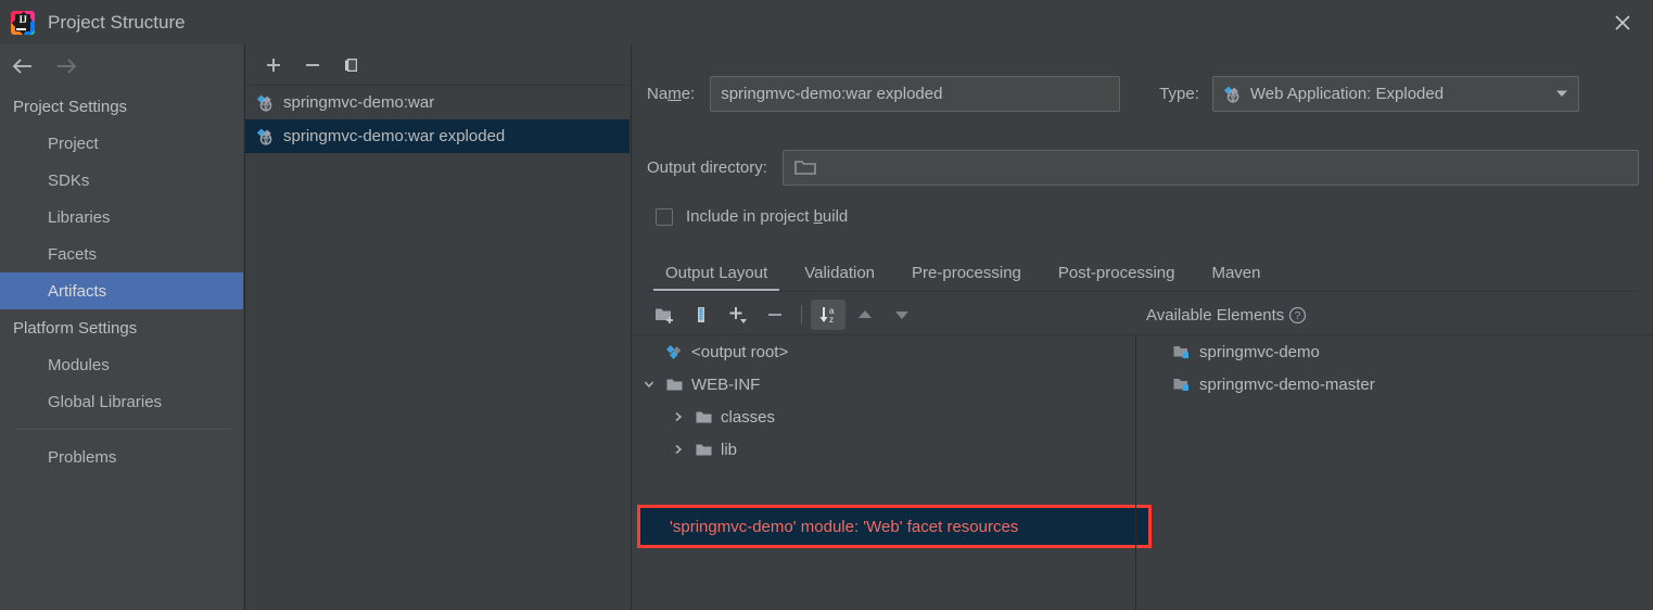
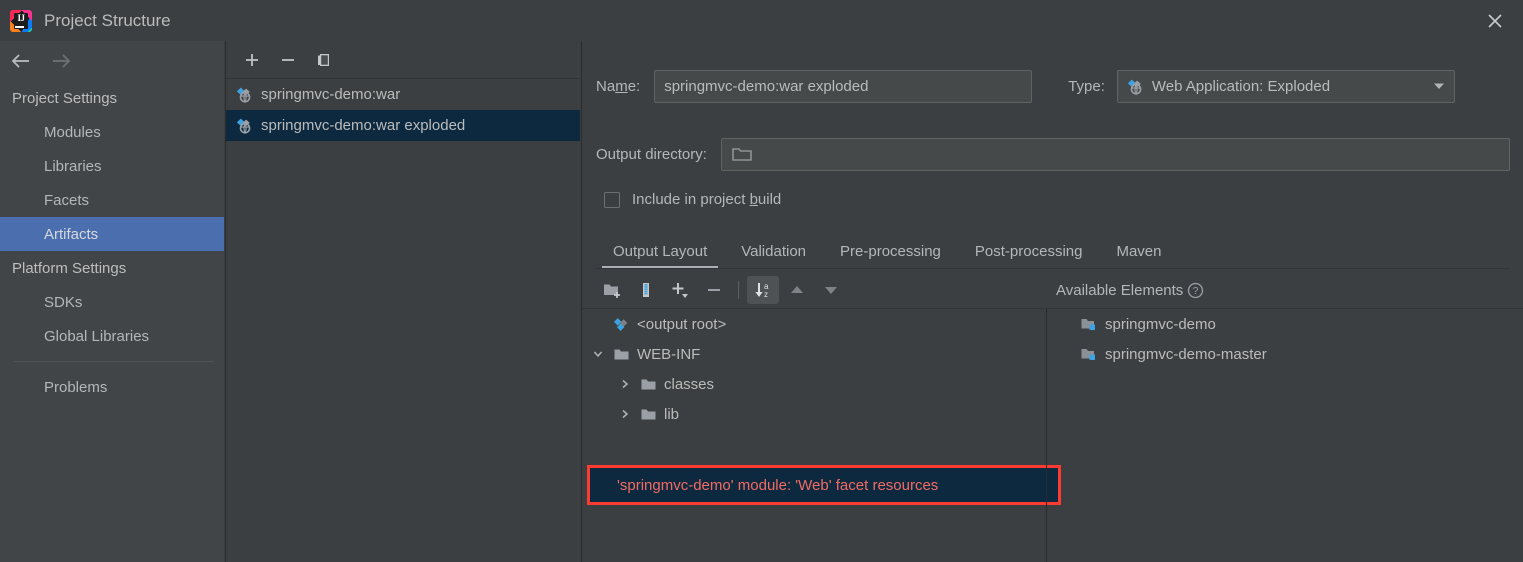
  IJ
  Project Structure
  Project Settings
- Project
- SDKs
+ Modules
  Libraries
  Facets
  Artifacts
  Platform Settings
- Modules
+ SDKs
  Global Libraries
  Problems
  springmvc-demo:war
  springmvc-demo:war exploded
  Name:
  springmvc-demo:war exploded
  Type:
  Web Application: Exploded
  Output directory:
  Include in project build
  Output Layout
  Validation
  Pre-processing
  Post-processing
  Maven
  a
  z
  Available Elements
  ?
  <output root>
  WEB-INF
  classes
  lib
  'springmvc-demo' module: 'Web' facet resources
  springmvc-demo
  springmvc-demo-master
